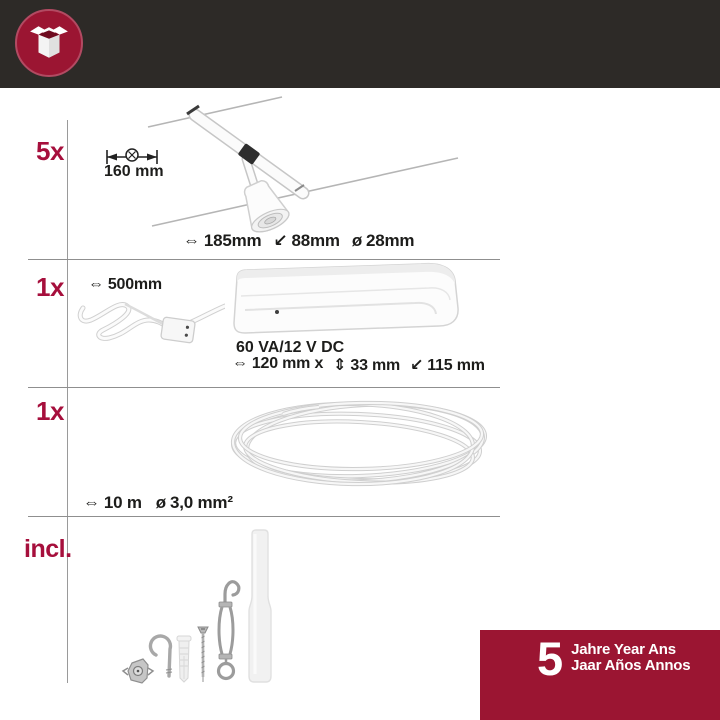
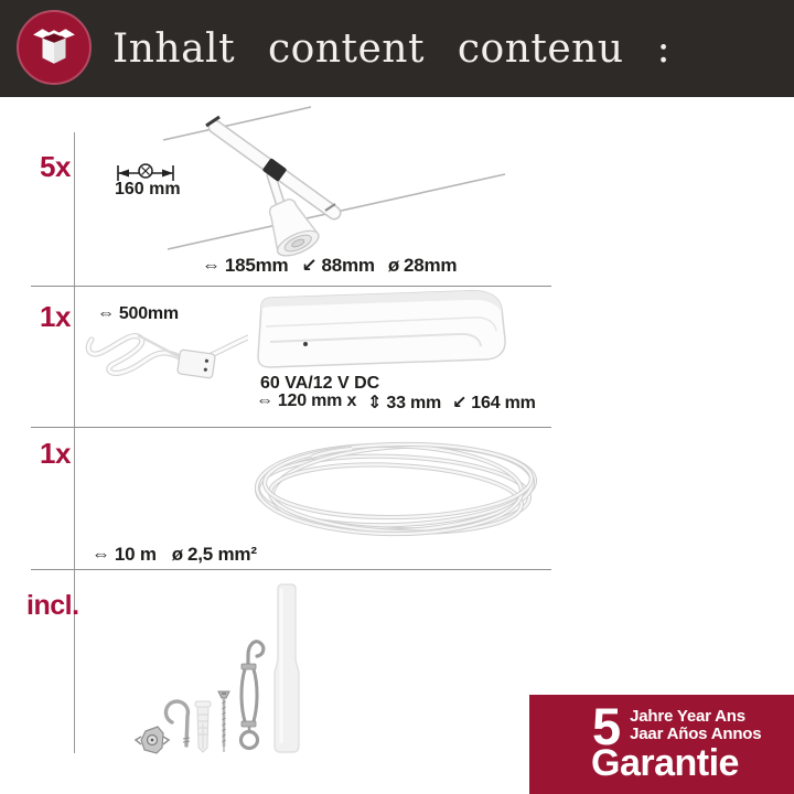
+ Inhalt content contenu :
  5x
  1x
  1x
  incl.
  160 mm
  ⇔
  185mm
  ↙
  88mm
  ø
  28mm
  ⇔
  500mm
  60 VA/12 V DC
  ⇔
  120 mm x
  ⇕
  33 mm
  ↙
- 115 mm
+ 164 mm
  ⇔
  10 m
  ø
- 3,0 mm²
+ 2,5 mm²
  5
  Jahre Year Ans
  Jaar Años Annos
+ Garantie
